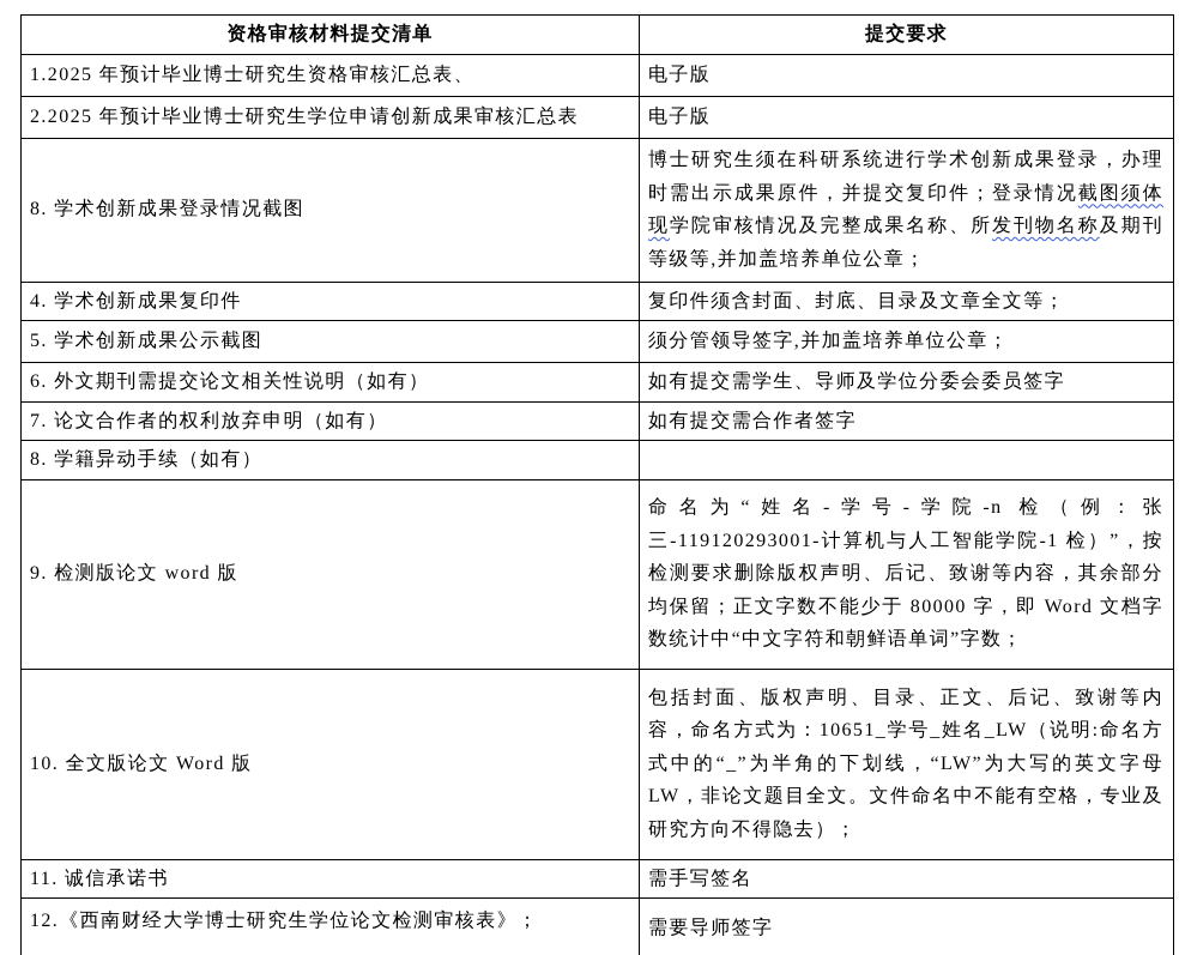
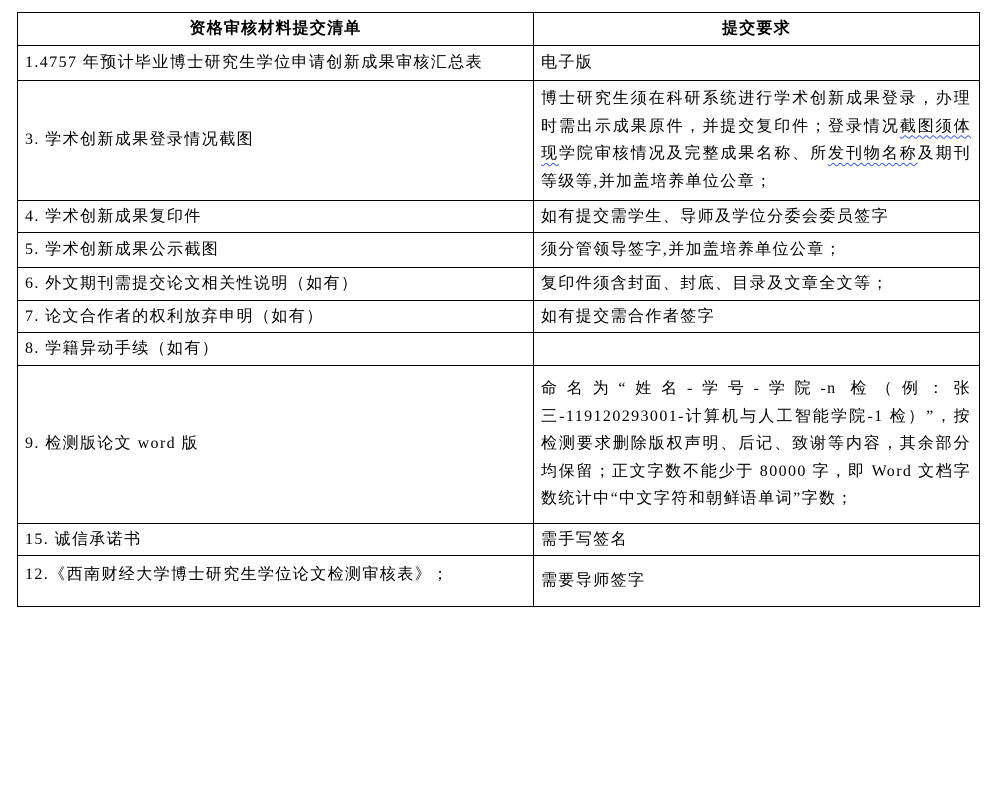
  资格审核材料提交清单	提交要求
- 1.2025 年预计毕业博士研究生资格审核汇总表、	电子版
- 2.2025 年预计毕业博士研究生学位申请创新成果审核汇总表	电子版
+ 1.4757 年预计毕业博士研究生学位申请创新成果审核汇总表	电子版
- 8. 学术创新成果登录情况截图	博士研究生须在科研系统进行学术创新成果登录，办理时需出示成果原件，并提交复印件；登录情况截图须体现学院审核情况及完整成果名称、所发刊物名称及期刊等级等,并加盖培养单位公章；
+ 3. 学术创新成果登录情况截图	博士研究生须在科研系统进行学术创新成果登录，办理时需出示成果原件，并提交复印件；登录情况截图须体现学院审核情况及完整成果名称、所发刊物名称及期刊等级等,并加盖培养单位公章；
- 4. 学术创新成果复印件	复印件须含封面、封底、目录及文章全文等；
+ 4. 学术创新成果复印件	如有提交需学生、导师及学位分委会委员签字
  5. 学术创新成果公示截图	须分管领导签字,并加盖培养单位公章；
- 6. 外文期刊需提交论文相关性说明（如有）	如有提交需学生、导师及学位分委会委员签字
+ 6. 外文期刊需提交论文相关性说明（如有）	复印件须含封面、封底、目录及文章全文等；
  7. 论文合作者的权利放弃申明（如有）	如有提交需合作者签字
  8. 学籍异动手续（如有）
  9. 检测版论文 word 版	命名为“姓名-学号-学院-n 检（例：张三-119120293001-计算机与人工智能学院-1 检）”，按检测要求删除版权声明、后记、致谢等内容，其余部分均保留；正文字数不能少于 80000 字，即 Word 文档字数统计中“中文字符和朝鲜语单词”字数；
- 10. 全文版论文 Word 版	包括封面、版权声明、目录、正文、后记、致谢等内容，命名方式为：10651_学号_姓名_LW（说明:命名方式中的“_”为半角的下划线，“LW”为大写的英文字母 LW，非论文题目全文。文件命名中不能有空格，专业及研究方向不得隐去）；
- 11. 诚信承诺书	需手写签名
+ 15. 诚信承诺书	需手写签名
  12.《西南财经大学博士研究生学位论文检测审核表》；	需要导师签字
